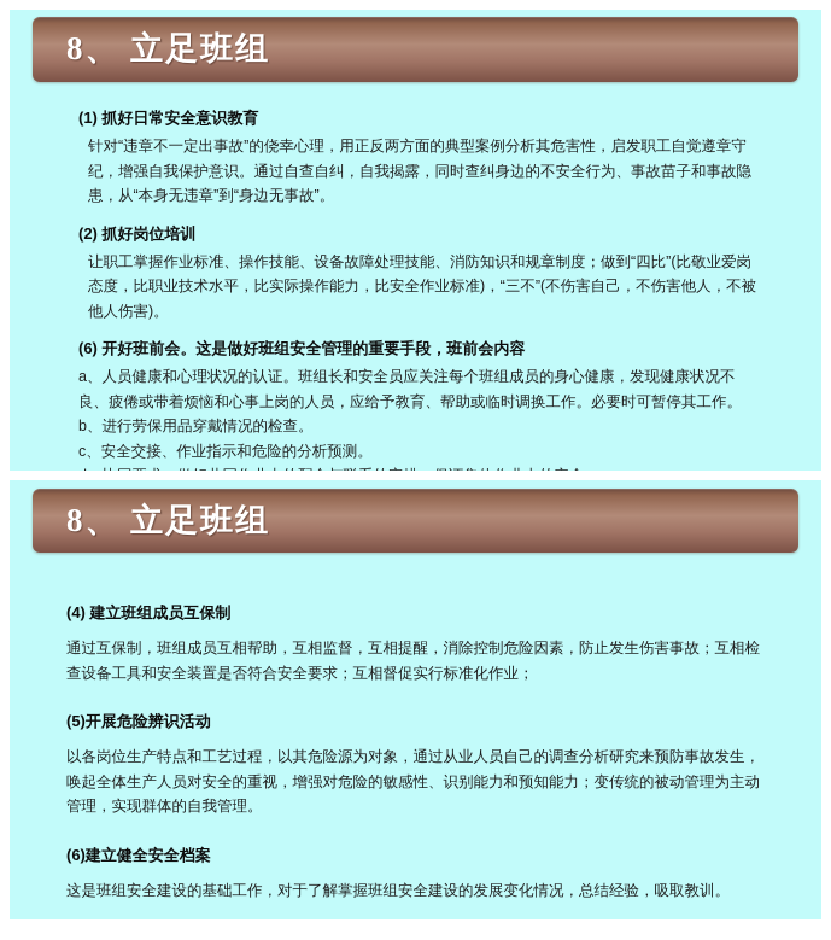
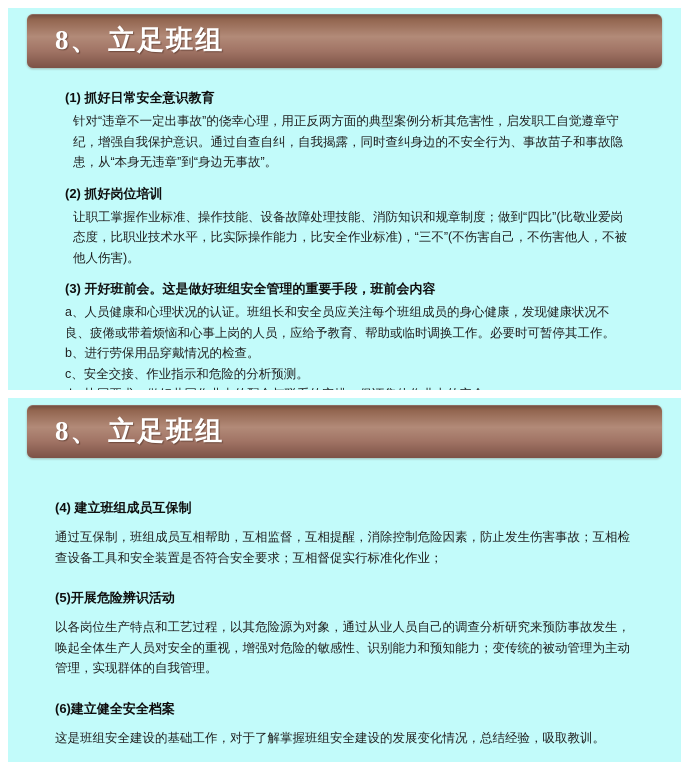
  8、 立足班组
  (1) 抓好日常安全意识教育
  针对“违章不一定出事故”的侥幸心理，用正反两方面的典型案例分析其危害性，启发职工自觉遵章守纪，增强自我保护意识。通过自查自纠，自我揭露，同时查纠身边的不安全行为、事故苗子和事故隐患，从“本身无违章”到“身边无事故”。
  (2) 抓好岗位培训
  让职工掌握作业标准、操作技能、设备故障处理技能、消防知识和规章制度；做到“四比”(比敬业爱岗态度，比职业技术水平，比实际操作能力，比安全作业标准)，“三不”(不伤害自己，不伤害他人，不被他人伤害)。
- (6) 开好班前会。这是做好班组安全管理的重要手段，班前会内容
+ (3) 开好班前会。这是做好班组安全管理的重要手段，班前会内容
  a、人员健康和心理状况的认证。班组长和安全员应关注每个班组成员的身心健康，发现健康状况不良、疲倦或带着烦恼和心事上岗的人员，应给予教育、帮助或临时调换工作。必要时可暂停其工作。
  b、进行劳保用品穿戴情况的检查。
  c、安全交接、作业指示和危险的分析预测。
  8、 立足班组
  (4) 建立班组成员互保制
  通过互保制，班组成员互相帮助，互相监督，互相提醒，消除控制危险因素，防止发生伤害事故；互相检查设备工具和安全装置是否符合安全要求；互相督促实行标准化作业；
  (5)开展危险辨识活动
  以各岗位生产特点和工艺过程，以其危险源为对象，通过从业人员自己的调查分析研究来预防事故发生，唤起全体生产人员对安全的重视，增强对危险的敏感性、识别能力和预知能力；变传统的被动管理为主动管理，实现群体的自我管理。
  (6)建立健全安全档案
  这是班组安全建设的基础工作，对于了解掌握班组安全建设的发展变化情况，总结经验，吸取教训。
